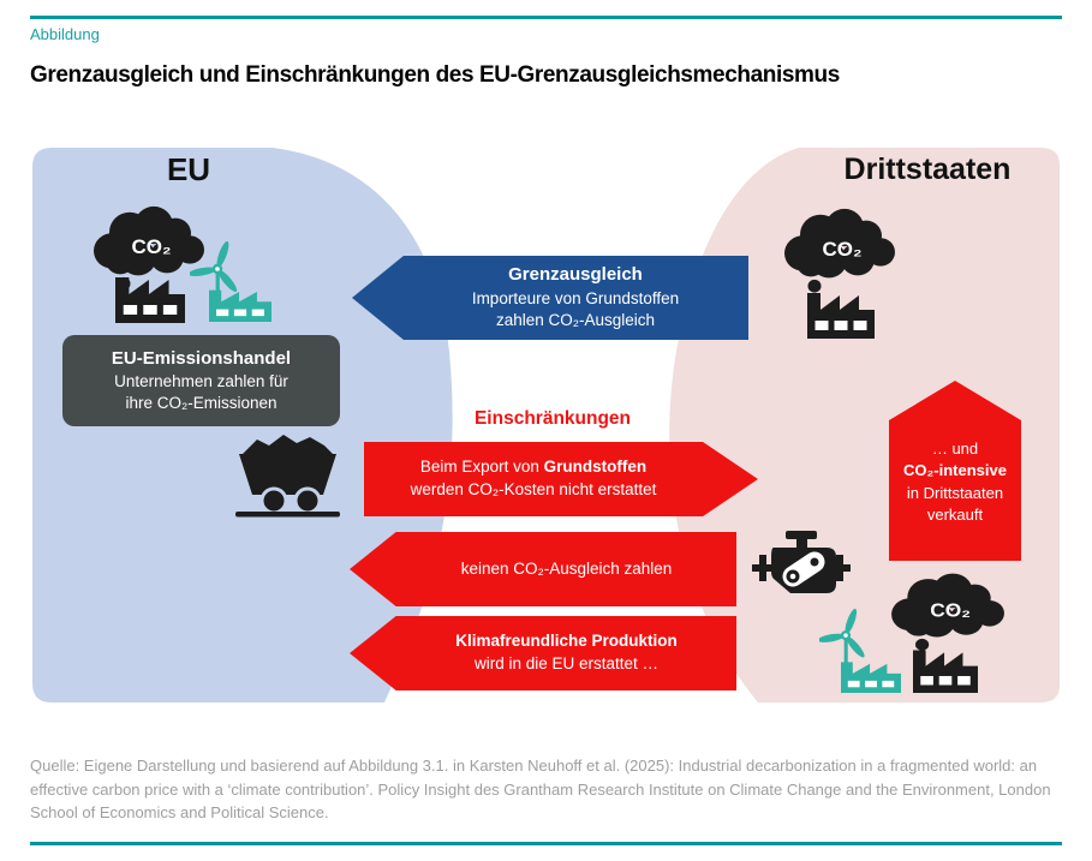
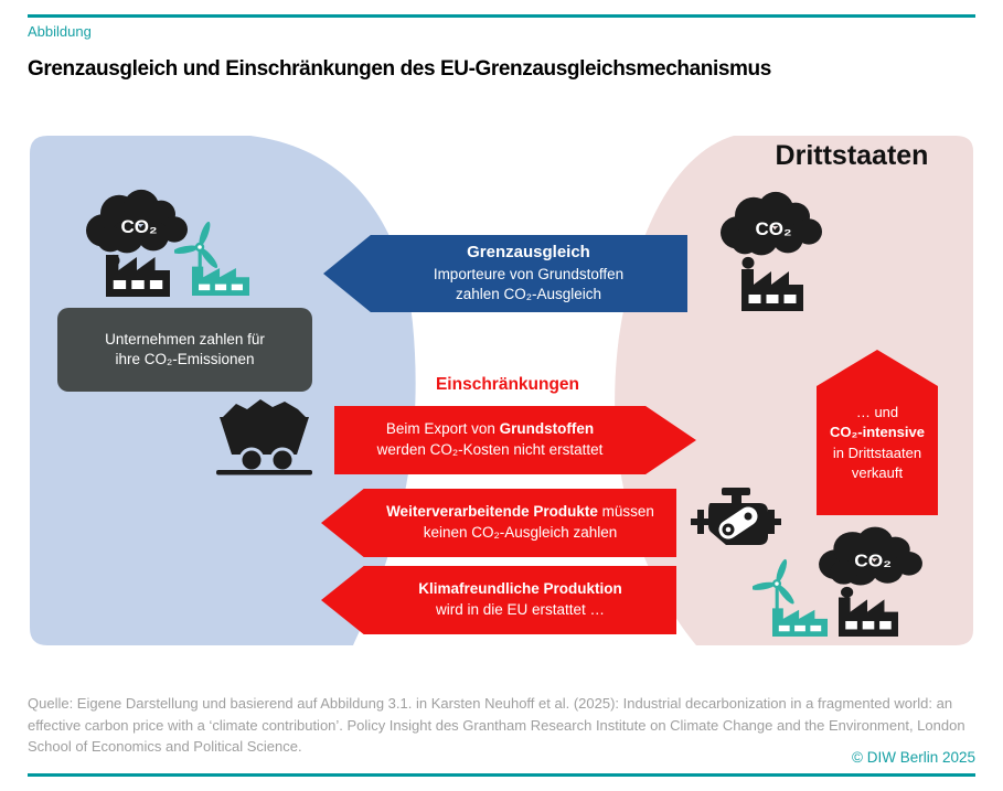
  Abbildung
  Grenzausgleich und Einschränkungen des EU-Grenzausgleichsmechanismus
- EU
  Drittstaaten
  CO₂
- EU-Emissionshandel
  Unternehmen zahlen für
  ihre CO₂-Emissionen
  Einschränkungen
  Grenzausgleich
  Importeure von Grundstoffen
  zahlen CO₂-Ausgleich
  Beim Export von Grundstoffen
  werden CO₂-Kosten nicht erstattet
+ Weiterverarbeitende Produkte müssen
  keinen CO₂-Ausgleich zahlen
  Klimafreundliche Produktion
  wird in die EU erstattet …
  CO₂
  … und
  CO₂-intensive
  in Drittstaaten
  verkauft
  CO₂
  Quelle: Eigene Darstellung und basierend auf Abbildung 3.1. in Karsten Neuhoff et al. (2025): Industrial decarbonization in a fragmented world: an effective carbon price with a ‘climate contribution’. Policy Insight des Grantham Research Institute on Climate Change and the Environment, London School of Economics and Political Science.
+ © DIW Berlin 2025
